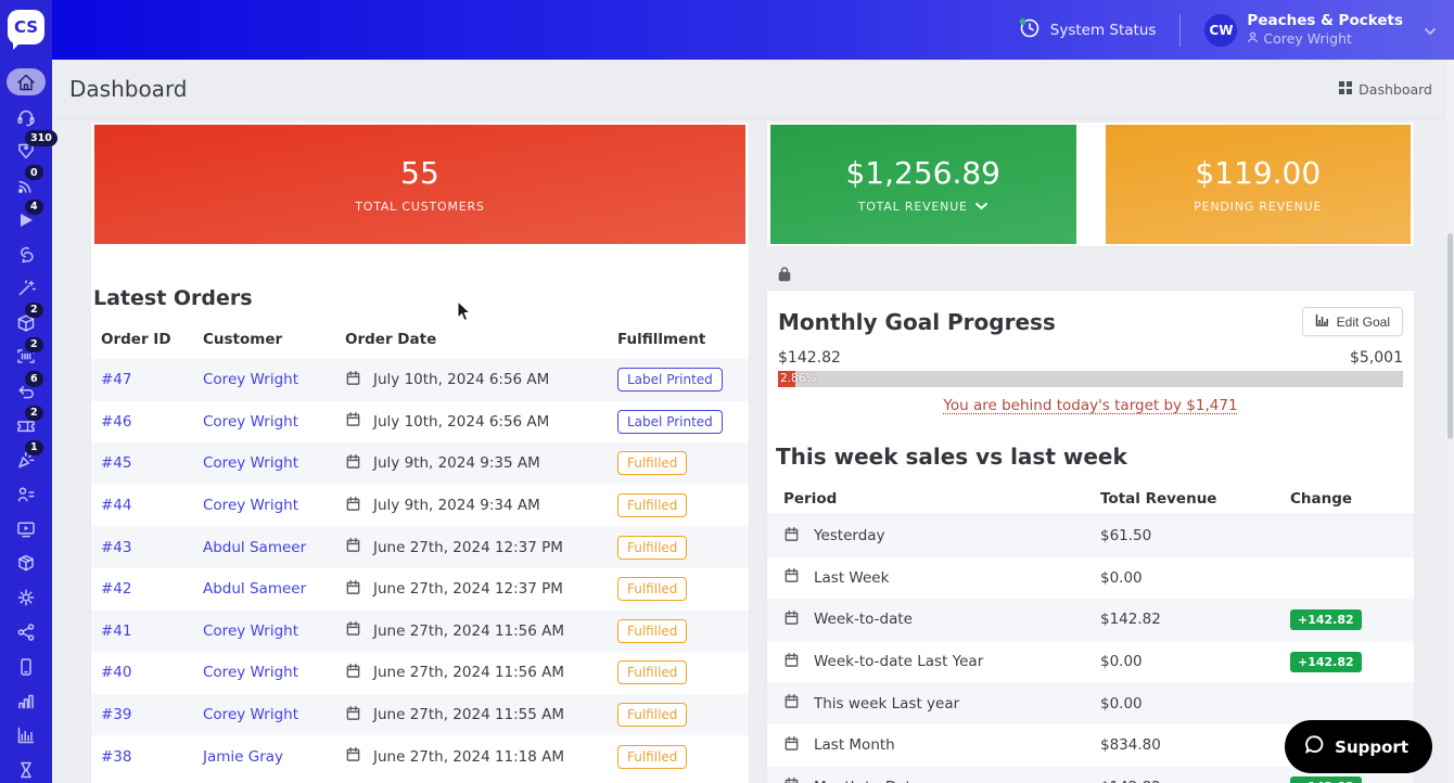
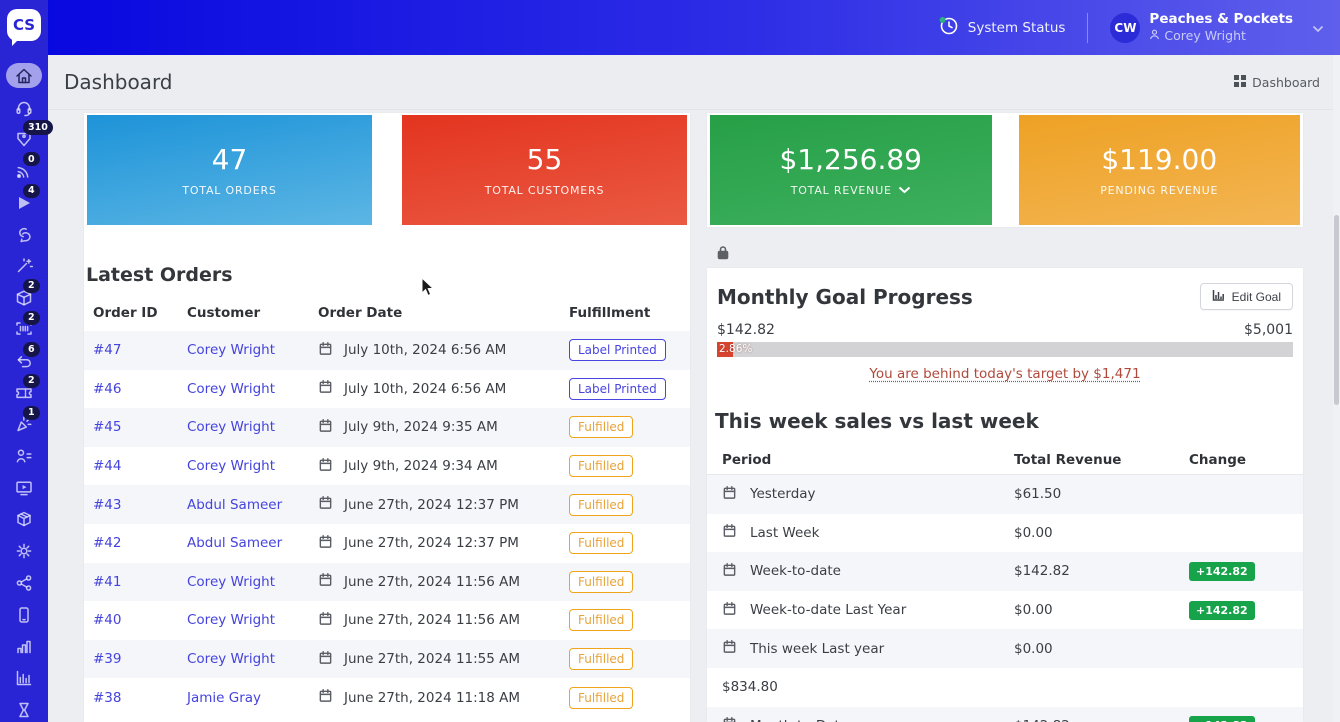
  CS
  310
  0
  4
  2
  2
  6
  2
  1
  System Status
  CW
  Peaches & Pockets
  Corey Wright
  Dashboard
  Dashboard
+ 47
+ TOTAL ORDERS
  55
  TOTAL CUSTOMERS
  Latest Orders
  Order ID
  Customer
  Order Date
  Fulfillment
  #47
  Corey Wright
  July 10th, 2024 6:56 AM
  Label Printed
  #46
  Corey Wright
  July 10th, 2024 6:56 AM
  Label Printed
  #45
  Corey Wright
  July 9th, 2024 9:35 AM
  Fulfilled
  #44
  Corey Wright
  July 9th, 2024 9:34 AM
  Fulfilled
  #43
  Abdul Sameer
  June 27th, 2024 12:37 PM
  Fulfilled
  #42
  Abdul Sameer
  June 27th, 2024 12:37 PM
  Fulfilled
  #41
  Corey Wright
  June 27th, 2024 11:56 AM
  Fulfilled
  #40
  Corey Wright
  June 27th, 2024 11:56 AM
  Fulfilled
  #39
  Corey Wright
  June 27th, 2024 11:55 AM
  Fulfilled
  #38
  Jamie Gray
  June 27th, 2024 11:18 AM
  Fulfilled
  $1,256.89
  TOTAL REVENUE
  $119.00
  PENDING REVENUE
  Monthly Goal Progress
  Edit Goal
  $142.82
  $5,001
  2.86%
  You are behind today's target by $1,471
  This week sales vs last week
  Period
  Total Revenue
  Change
  Yesterday
  $61.50
  Last Week
  $0.00
  Week-to-date
  $142.82
  +142.82
  Week-to-date Last Year
  $0.00
  +142.82
  This week Last year
  $0.00
- Last Month
  $834.80
- Support
